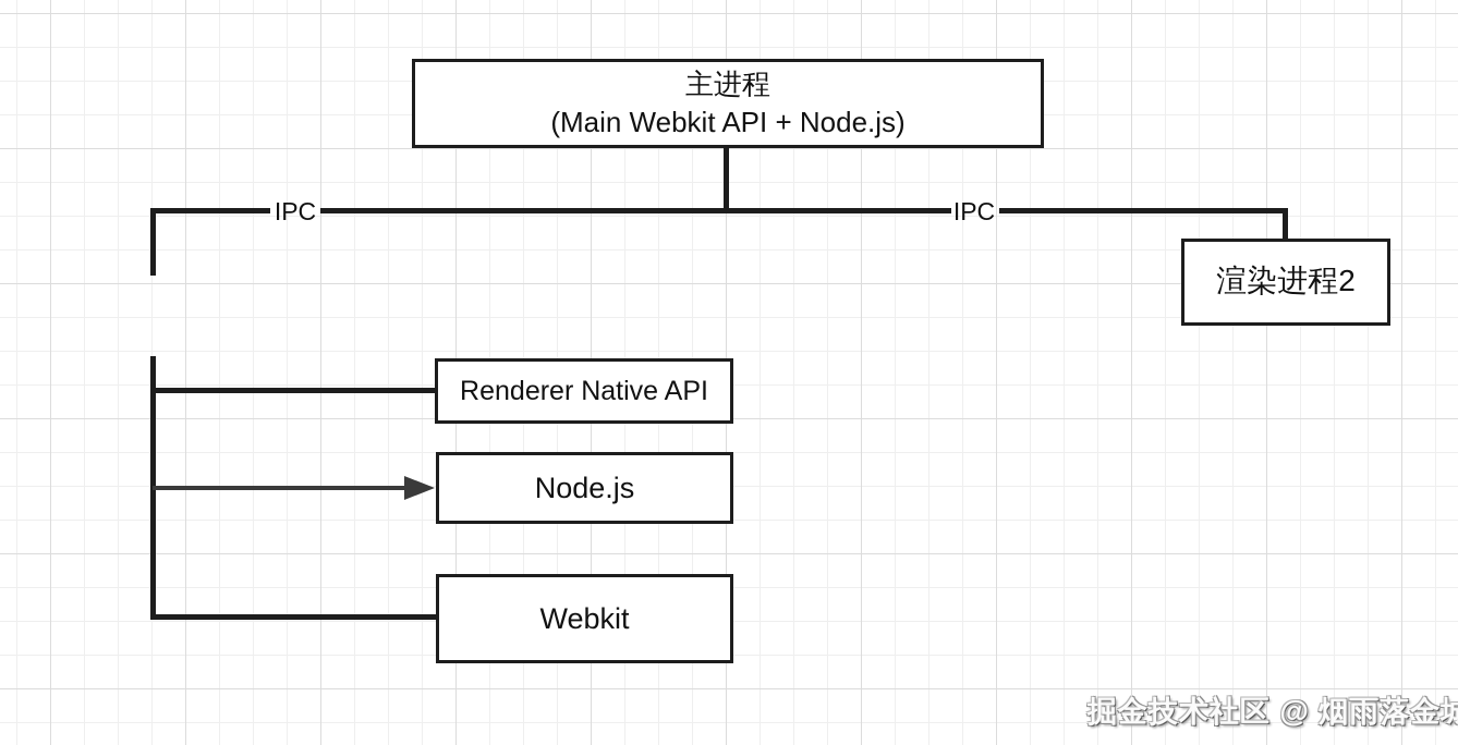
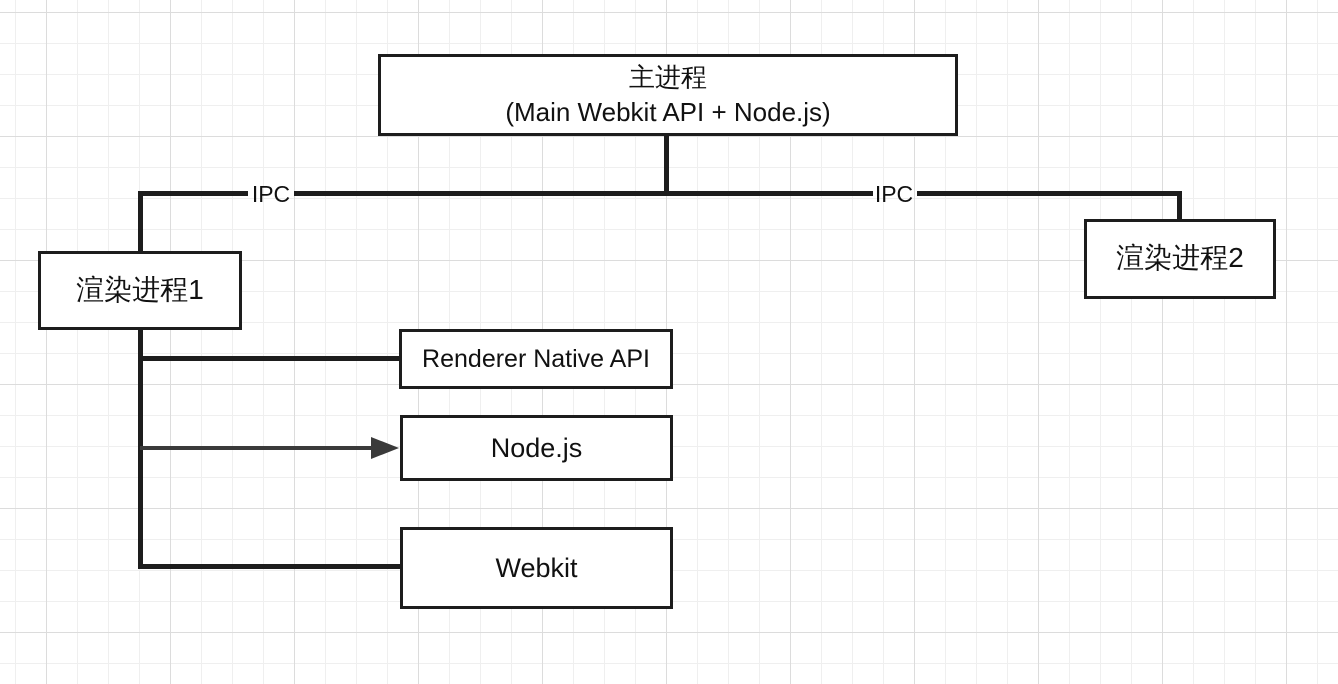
  IPC
  IPC
  主进程
  (Main Webkit API + Node.js)
+ 渲染进程1
  渲染进程2
  Renderer Native API
  Node.js
  Webkit
- 掘金技术社区 @ 烟雨落金城
